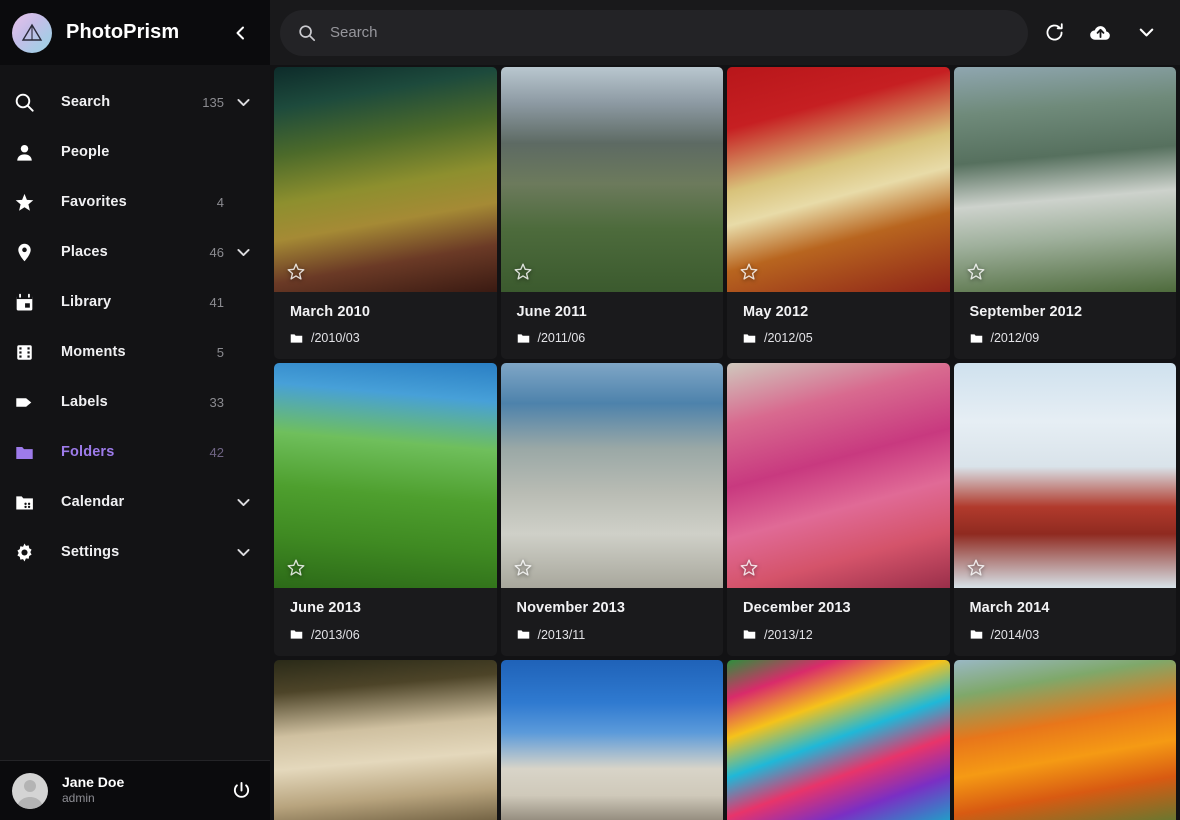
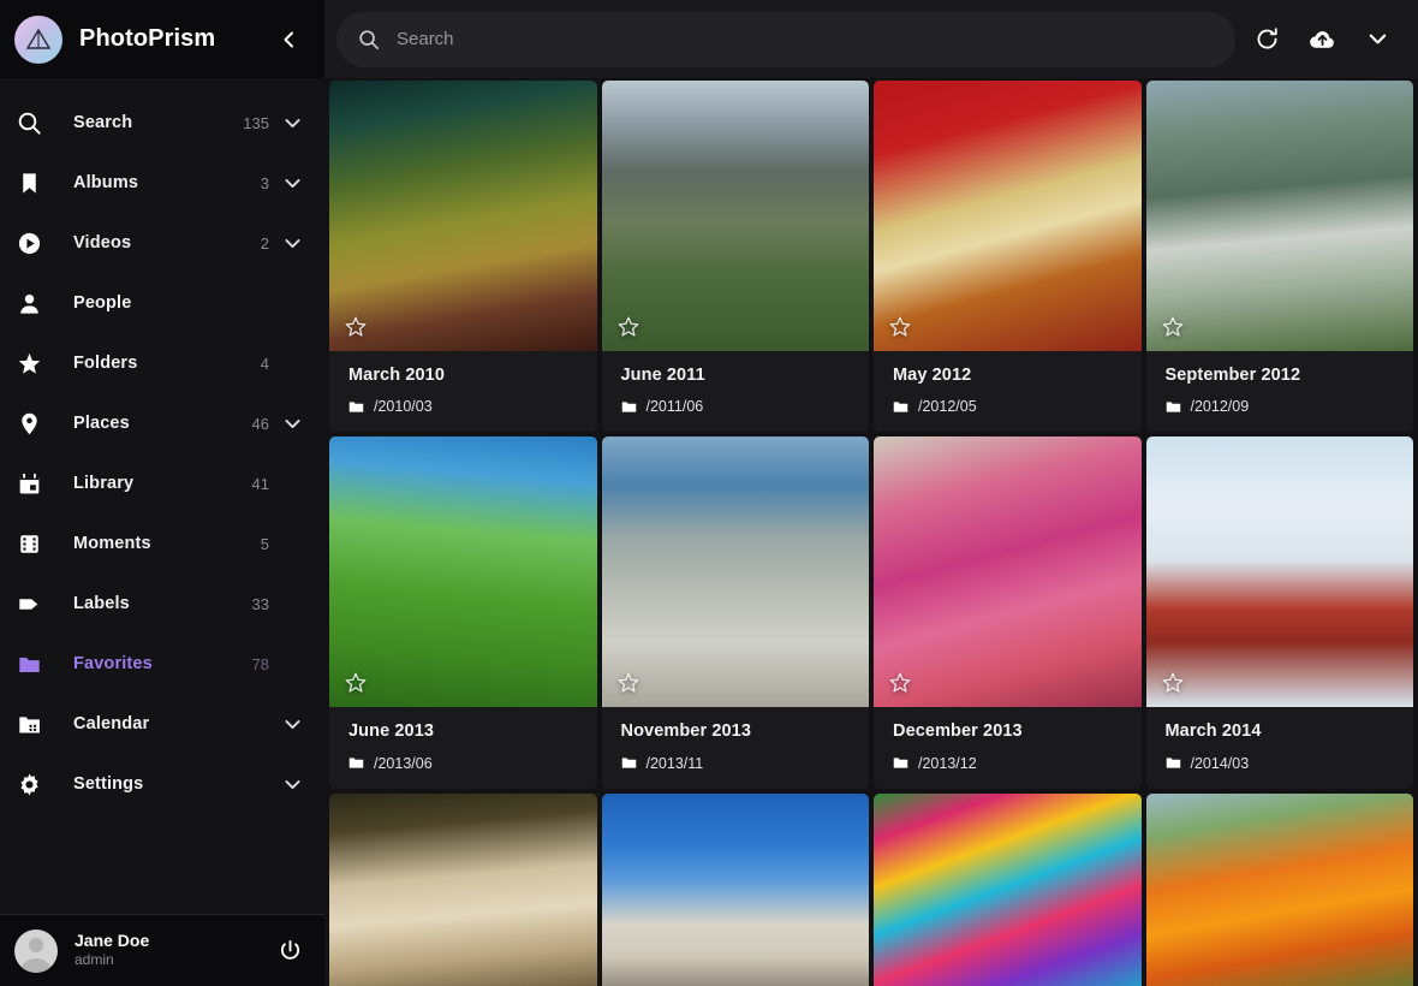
  PhotoPrism
  Search
  135
+ Albums
+ 3
+ Videos
+ 2
  People
- Favorites
+ Folders
  4
  Places
  46
  Library
  41
  Moments
  5
  Labels
  33
- Folders
+ Favorites
- 42
+ 78
  Calendar
  Settings
  Jane Doe
  admin
  Search
  March 2010
  /2010/03
  June 2011
  /2011/06
  May 2012
  /2012/05
  September 2012
  /2012/09
  June 2013
  /2013/06
  November 2013
  /2013/11
  December 2013
  /2013/12
  March 2014
  /2014/03
